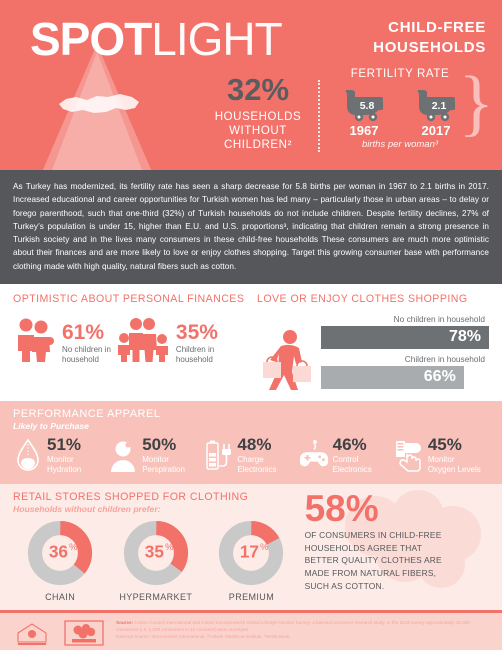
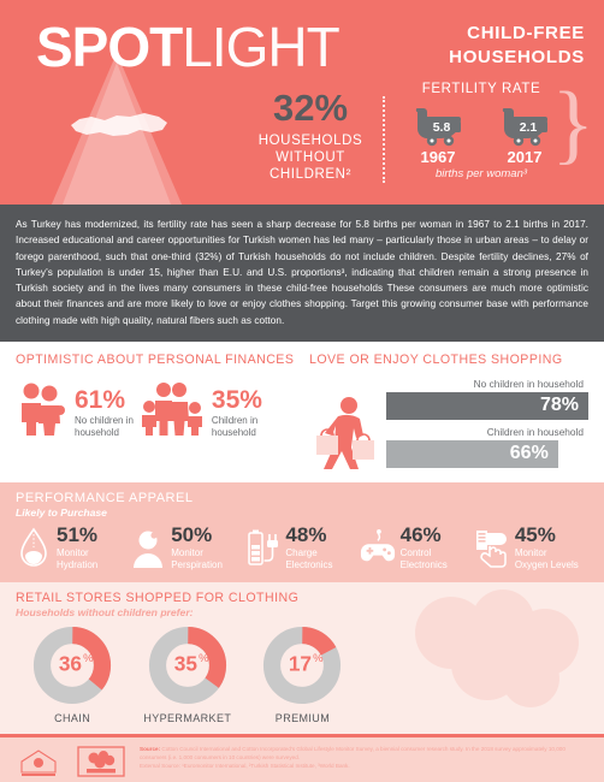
  SPOTLIGHT
  CHILD-FREE
  HOUSEHOLDS
  32%
  HOUSEHOLDS
  WITHOUT
  CHILDREN²
  FERTILITY RATE
  5.8
  1967
  2.1
  2017
  births per woman³
  }
  As Turkey has modernized, its fertility rate has seen a sharp decrease for 5.8 births per woman in 1967 to 2.1 births in 2017. Increased educational and career opportunities for Turkish women has led many – particularly those in urban areas – to delay or forego parenthood, such that one-third (32%) of Turkish households do not include children. Despite fertility declines, 27% of Turkey’s population is under 15, higher than E.U. and U.S. proportions³, indicating that children remain a strong presence in Turkish society and in the lives many consumers in these child-free households These consumers are much more optimistic about their finances and are more likely to love or enjoy clothes shopping. Target this growing consumer base with performance clothing made with high quality, natural fibers such as cotton.
  OPTIMISTIC ABOUT PERSONAL FINANCES
  61%
  No children in
  household
  35%
  Children in
  household
  LOVE OR ENJOY CLOTHES SHOPPING
  No children in household
  78%
  Children in household
  66%
  PERFORMANCE APPAREL
  Likely to Purchase
  51%
  Monitor
  Hydration
  50%
  Monitor
  Perspiration
  48%
  Charge
  Electronics
  46%
  Control
  Electronics
  45%
  Monitor
  Oxygen Levels
  RETAIL STORES SHOPPED FOR CLOTHING
  Households without children prefer:
  36
  %
  CHAIN
  35
  %
  HYPERMARKET
  17
  %
  PREMIUM
- 58%
- OF CONSUMERS IN CHILD-FREE
- HOUSEHOLDS AGREE THAT
- BETTER QUALITY CLOTHES ARE
- MADE FROM NATURAL FIBERS,
- SUCH AS COTTON.
